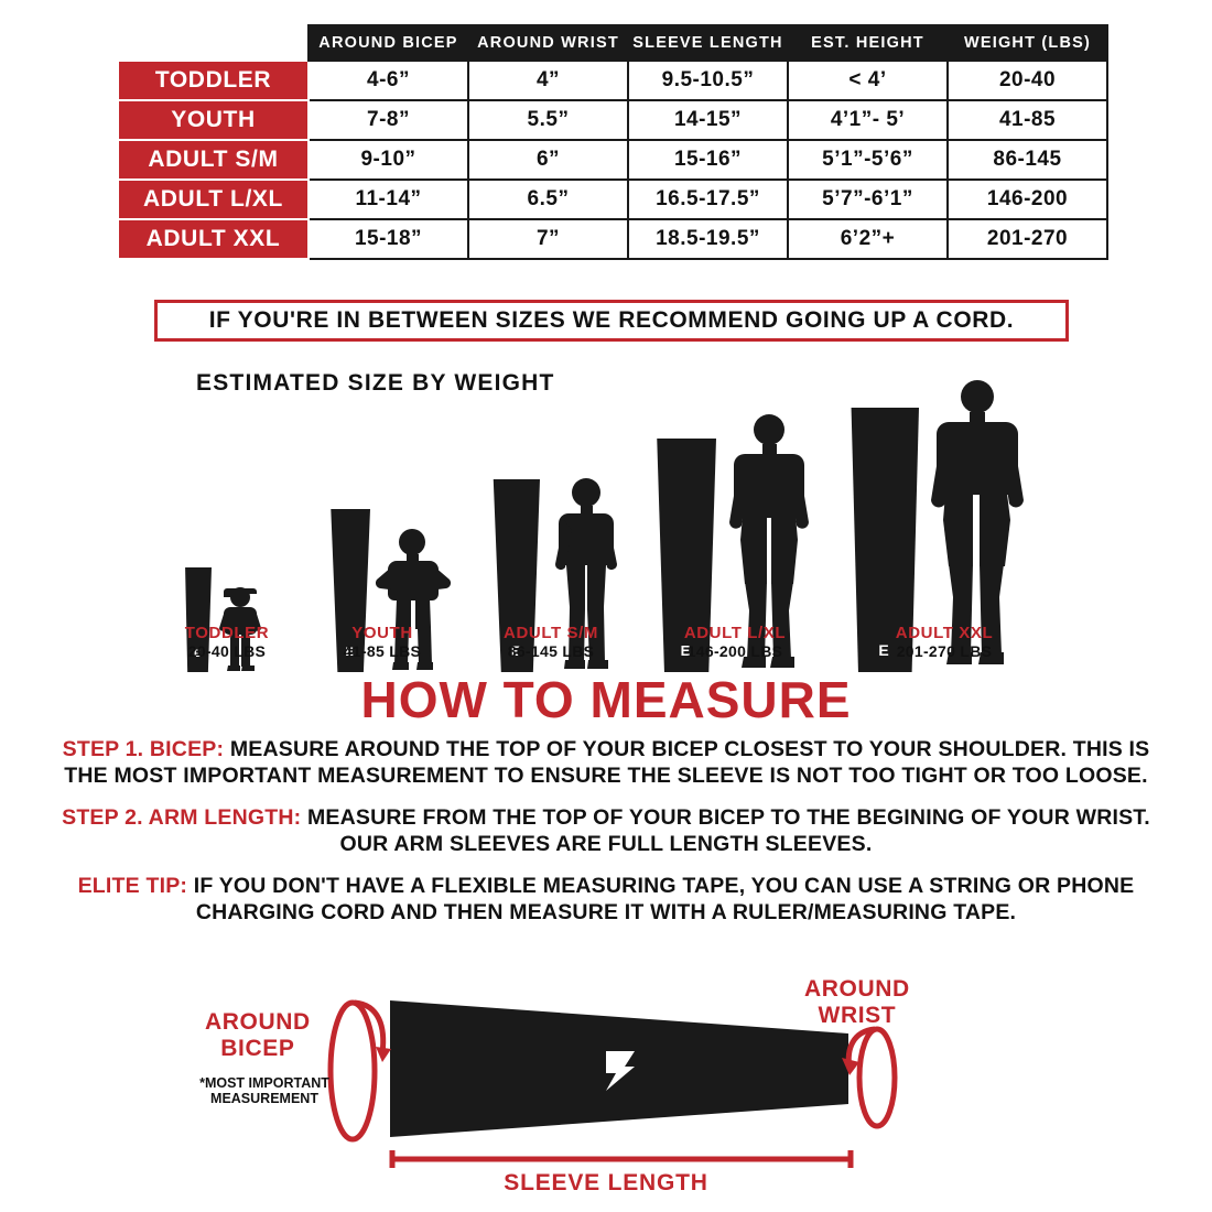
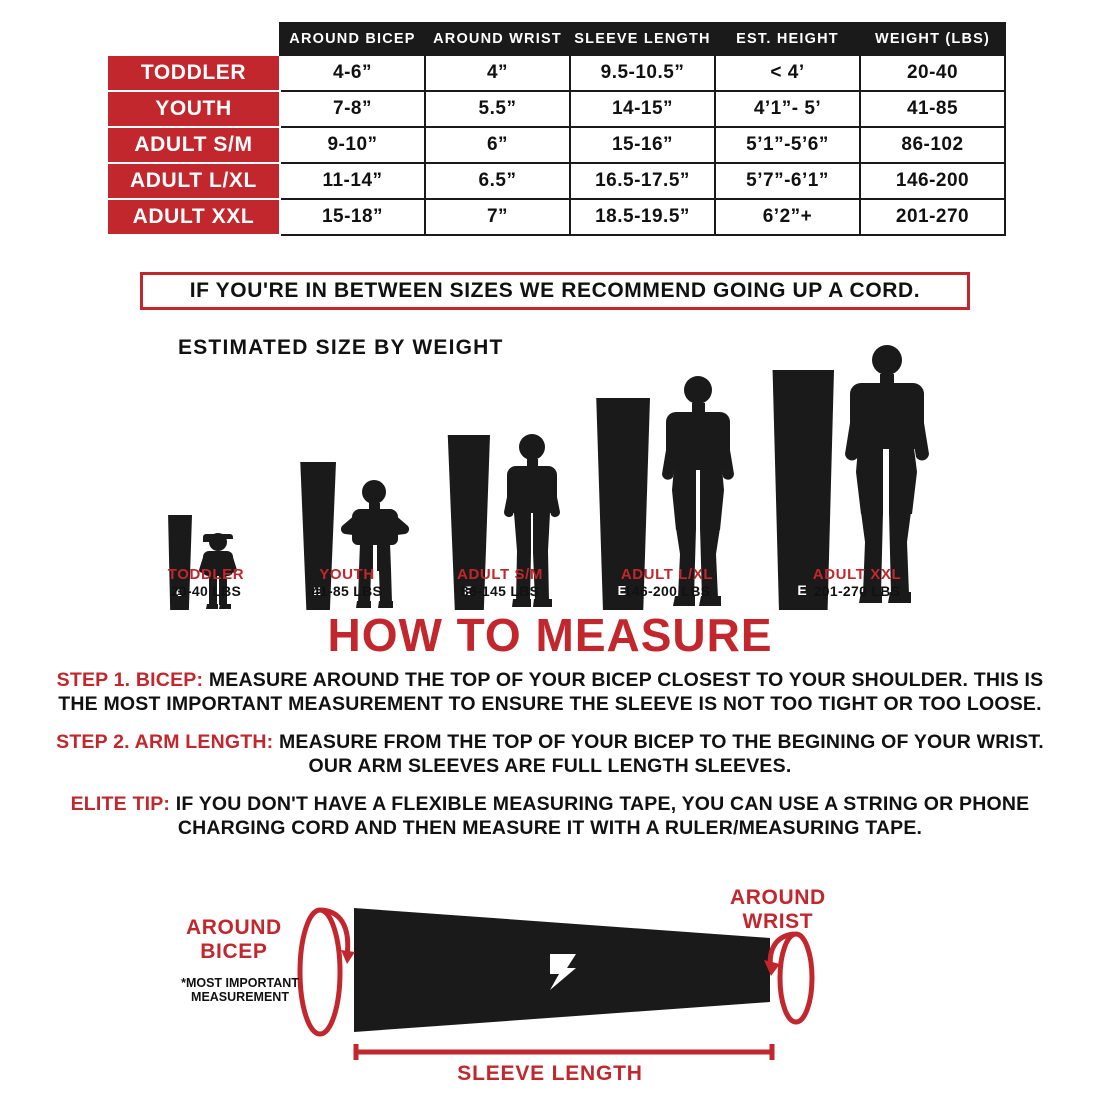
  	AROUND BICEP	AROUND WRIST	SLEEVE LENGTH	EST. HEIGHT	WEIGHT (LBS)
  TODDLER	4-6”	4”	9.5-10.5”	< 4’	20-40
  YOUTH	7-8”	5.5”	14-15”	4’1”- 5’	41-85
- ADULT S/M	9-10”	6”	15-16”	5’1”-5’6”	86-145
+ ADULT S/M	9-10”	6”	15-16”	5’1”-5’6”	86-102
  ADULT L/XL	11-14”	6.5”	16.5-17.5”	5’7”-6’1”	146-200
  ADULT XXL	15-18”	7”	18.5-19.5”	6’2”+	201-270
  IF YOU'RE IN BETWEEN SIZES WE RECOMMEND GOING UP A CORD.
  ESTIMATED SIZE BY WEIGHT
  E
  E
  E
  E
  E
  TODDLER
  20-40 LBS
  YOUTH
  41-85 LBS
  ADULT S/M
  86-145 LBS
  ADULT L/XL
  146-200 LBS
  ADULT XXL
  201-270 LBS
  HOW TO MEASURE
  STEP 1. BICEP: MEASURE AROUND THE TOP OF YOUR BICEP CLOSEST TO YOUR SHOULDER. THIS IS THE MOST IMPORTANT MEASUREMENT TO ENSURE THE SLEEVE IS NOT TOO TIGHT OR TOO LOOSE.
  STEP 2. ARM LENGTH: MEASURE FROM THE TOP OF YOUR BICEP TO THE BEGINING OF YOUR WRIST. OUR ARM SLEEVES ARE FULL LENGTH SLEEVES.
  ELITE TIP: IF YOU DON'T HAVE A FLEXIBLE MEASURING TAPE, YOU CAN USE A STRING OR PHONE CHARGING CORD AND THEN MEASURE IT WITH A RULER/MEASURING TAPE.
  AROUND
  BICEP
  *MOST IMPORTANT MEASUREMENT
  AROUND
  WRIST
  SLEEVE LENGTH
